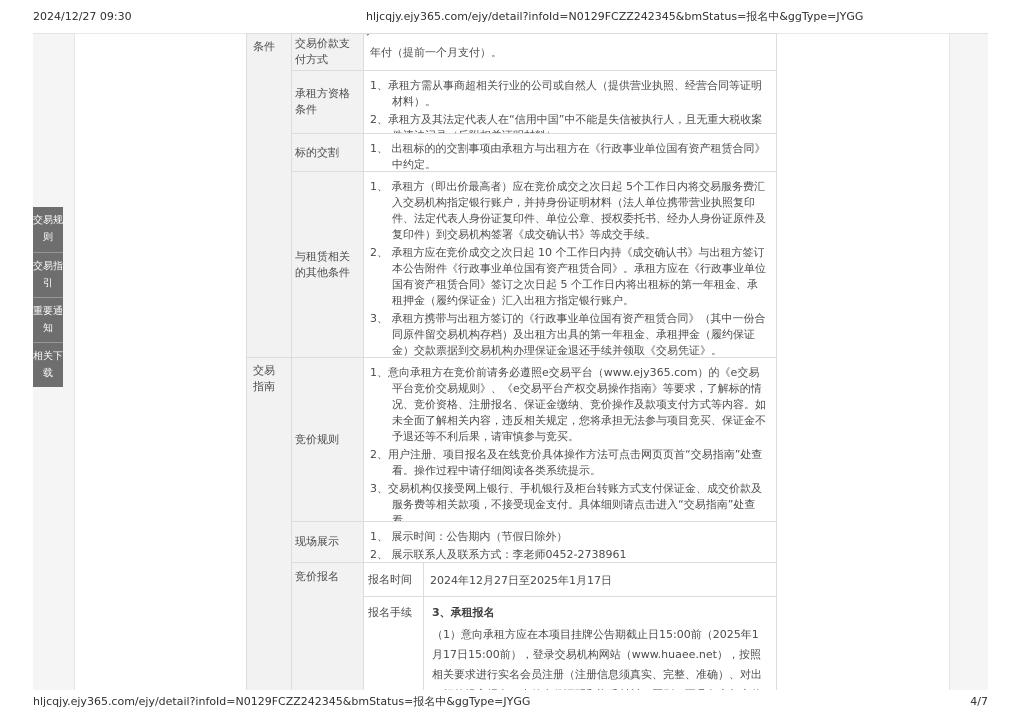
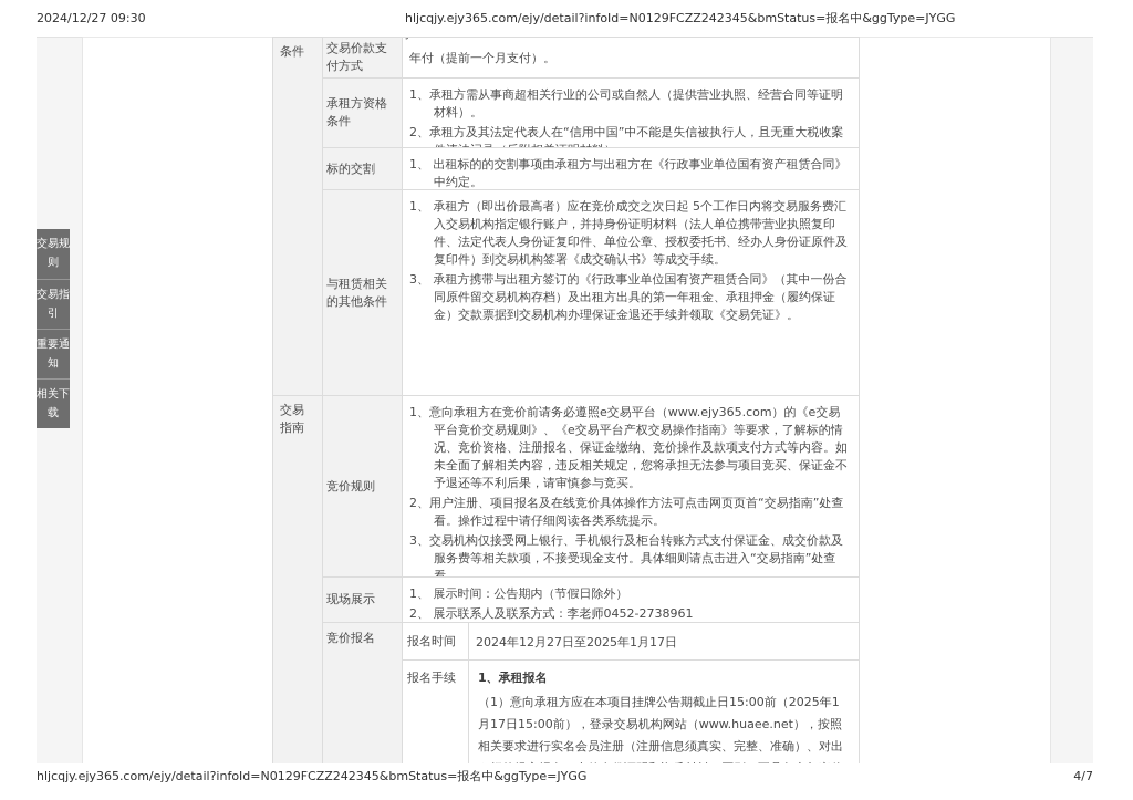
  2024/12/27 09:30
  hljcqjy.ejy365.com/ejy/detail?infoId=N0129FCZZ242345&bmStatus=报名中&ggType=JYGG
  交易规则
  交易指引
  重要通知
  相关下载
  条件
  交易价款支付方式
  年付（提前一个月支付）。
  承租方资格条件
  1、承租方需从事商超相关行业的公司或自然人（提供营业执照、经营合同等证明材料）。
  标的交割
  1、 出租标的的交割事项由承租方与出租方在《行政事业单位国有资产租赁合同》中约定。
  与租赁相关的其他条件
  1、 承租方（即出价最高者）应在竞价成交之次日起 5个工作日内将交易服务费汇入交易机构指定银行账户，并持身份证明材料（法人单位携带营业执照复印件、法定代表人身份证复印件、单位公章、授权委托书、经办人身份证原件及复印件）到交易机构签署《成交确认书》等成交手续。
- 2、 承租方应在竞价成交之次日起 10 个工作日内持《成交确认书》与出租方签订本公告附件《行政事业单位国有资产租赁合同》。承租方应在《行政事业单位国有资产租赁合同》签订之次日起 5 个工作日内将出租标的第一年租金、承租押金（履约保证金）汇入出租方指定银行账户。
  3、 承租方携带与出租方签订的《行政事业单位国有资产租赁合同》（其中一份合同原件留交易机构存档）及出租方出具的第一年租金、承租押金（履约保证金）交款票据到交易机构办理保证金退还手续并领取《交易凭证》。
  交易指南
  竞价规则
  1、意向承租方在竞价前请务必遵照e交易平台（www.ejy365.com）的《e交易平台竞价交易规则》、《e交易平台产权交易操作指南》等要求，了解标的情况、竞价资格、注册报名、保证金缴纳、竞价操作及款项支付方式等内容。如未全面了解相关内容，违反相关规定，您将承担无法参与项目竞买、保证金不予退还等不利后果，请审慎参与竞买。
  2、用户注册、项目报名及在线竞价具体操作方法可点击网页页首“交易指南”处查看。操作过程中请仔细阅读各类系统提示。
  3、交易机构仅接受网上银行、手机银行及柜台转账方式支付保证金、成交价款及服务费等相关款项，不接受现金支付。具体细则请点击进入“交易指南”处查看。
  现场展示
  1、 展示时间：公告期内（节假日除外）
  2、 展示联系人及联系方式：李老师0452-2738961
  竞价报名
  报名时间
  2024年12月27日至2025年1月17日
  报名手续
- 3、承租报名
+ 1、承租报名
  （1）意向承租方应在本项目挂牌公告期截止日15:00前（2025年1月17日15:00前），登录交易机构网站（www.huaee.net），按照相关要求进行实名会员注册（注册信息须真实、完整、准确）、对出
  hljcqjy.ejy365.com/ejy/detail?infoId=N0129FCZZ242345&bmStatus=报名中&ggType=JYGG
  4/7
